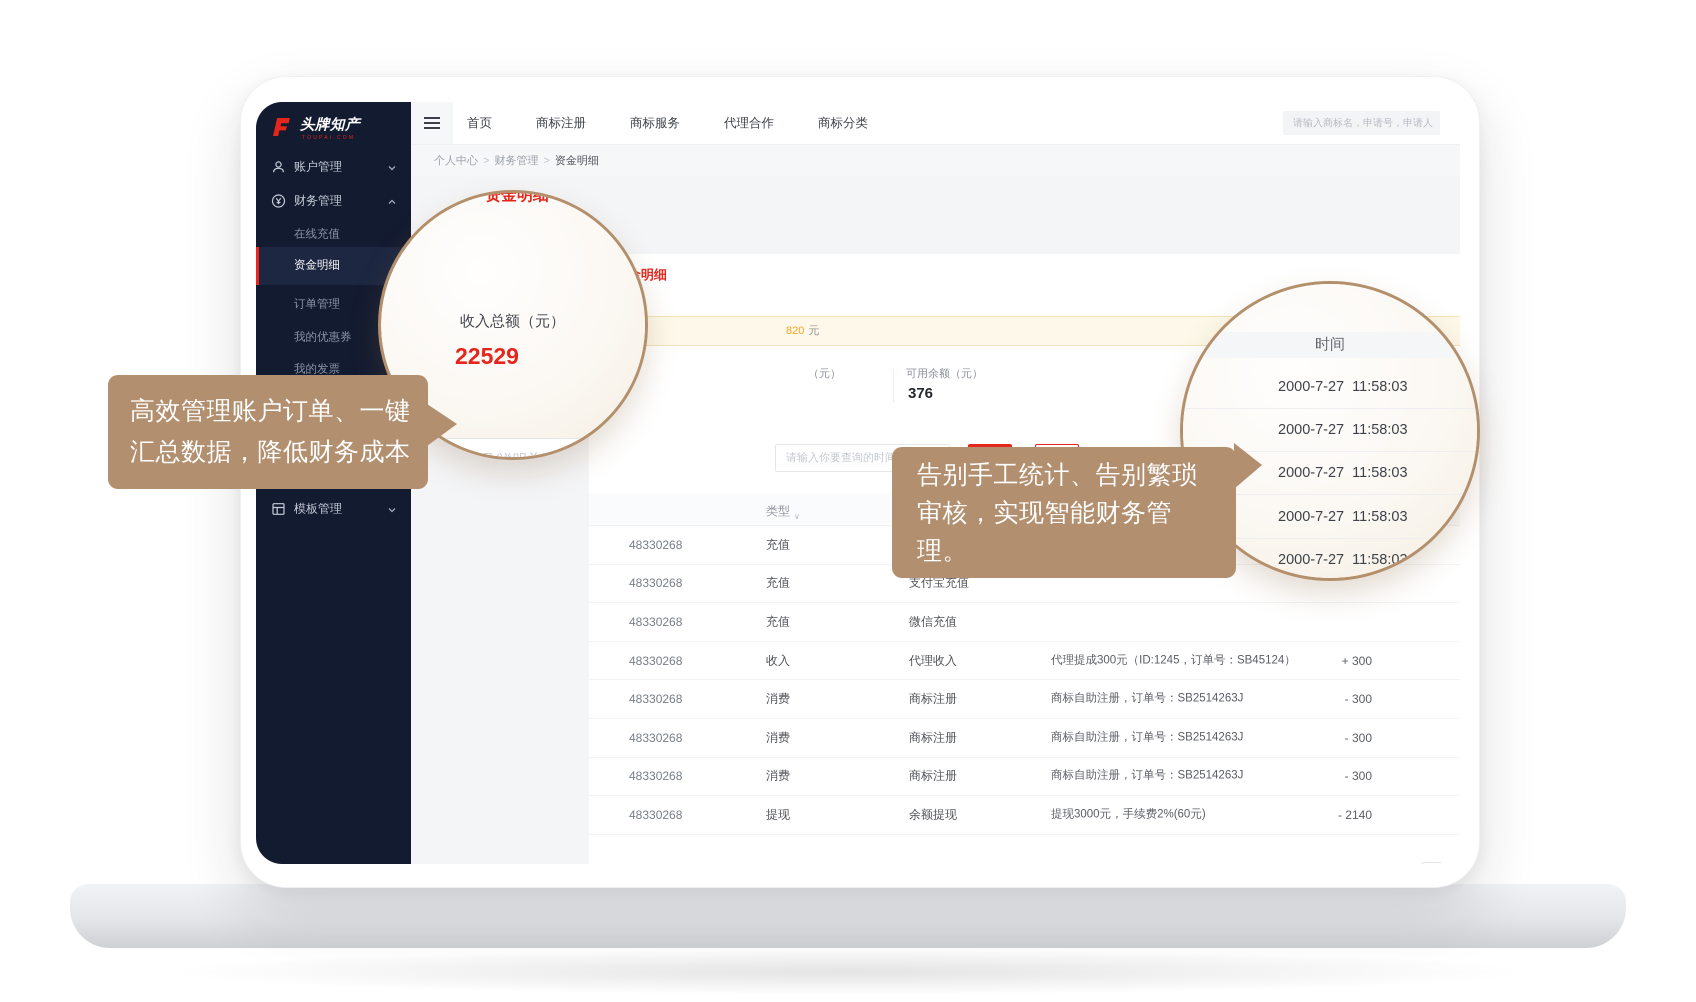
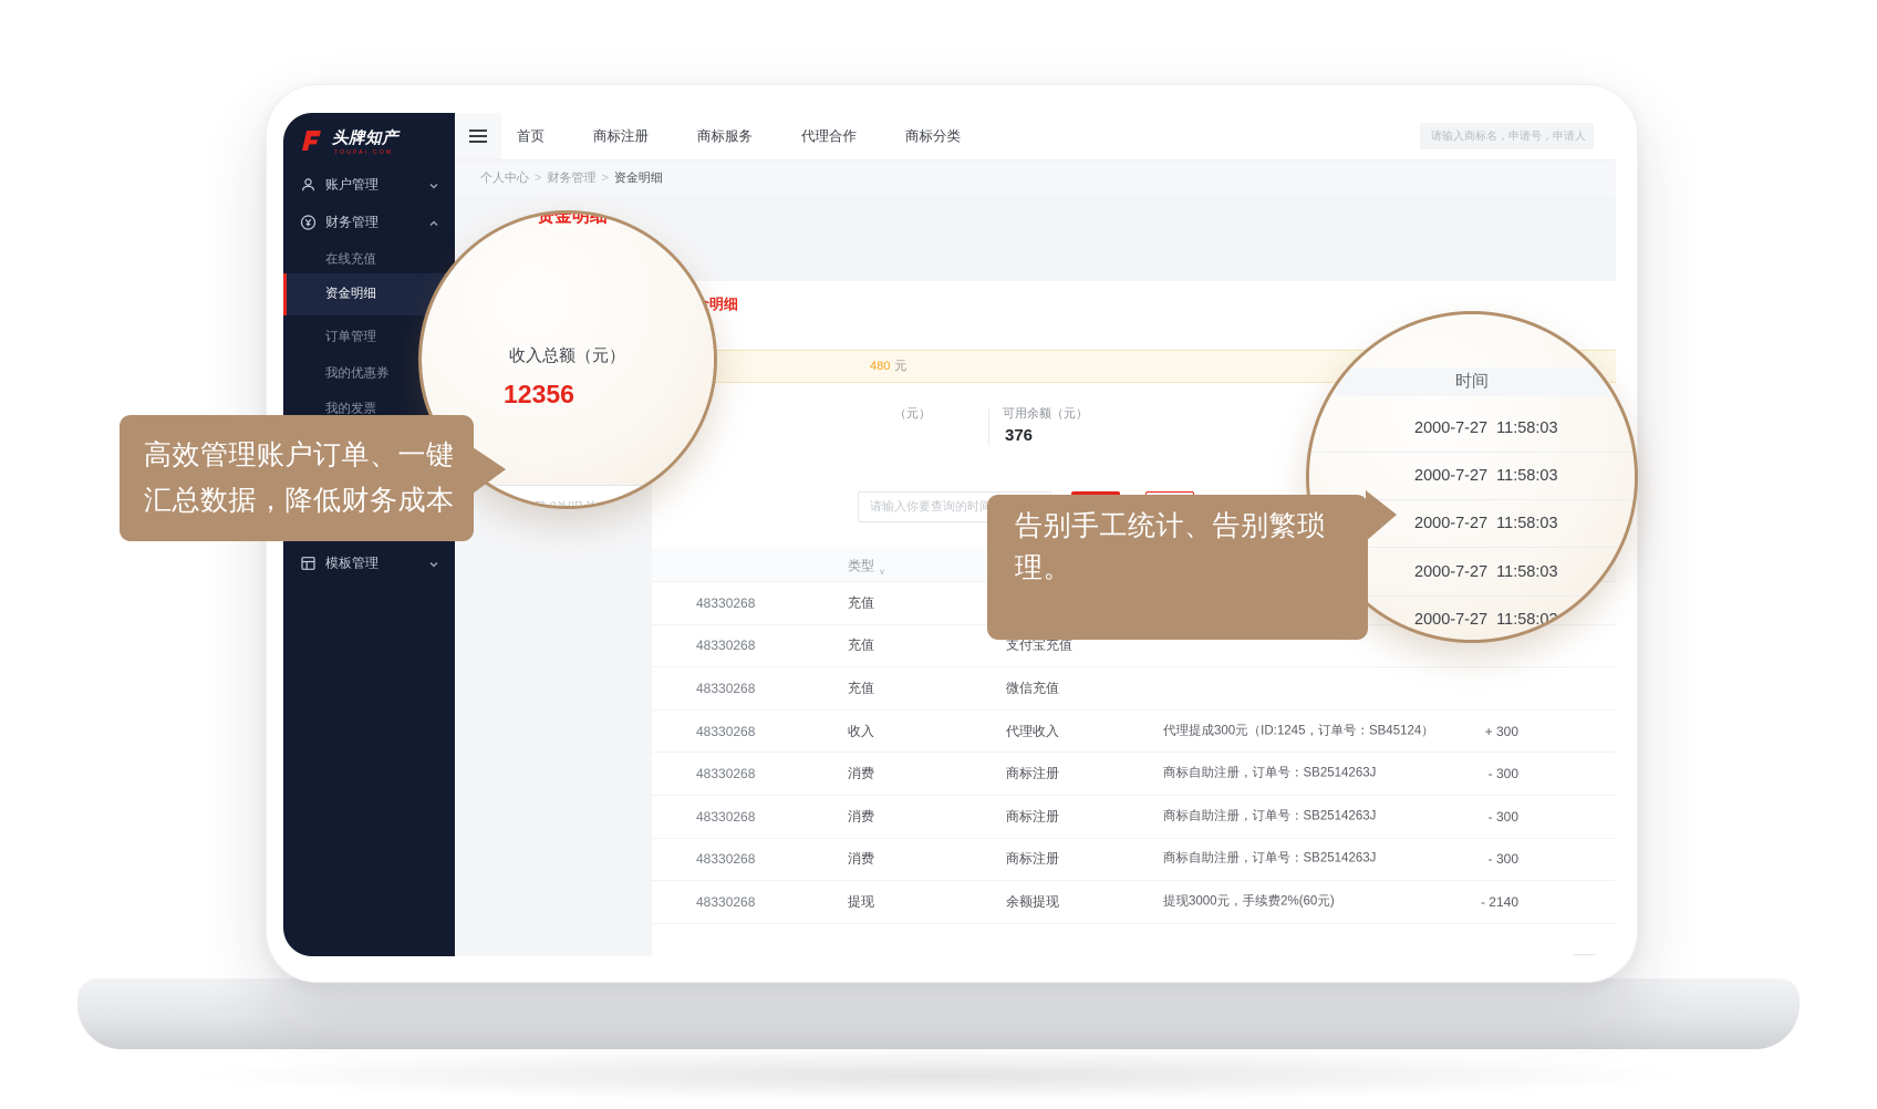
  头牌知产
  账户管理
  财务管理
  在线充值
  资金明细
  订单管理
  我的优惠券
  我的发票
  模板管理
  首页
  商标注册
  商标服务
  代理合作
  商标分类
  请输入商标名，申请号，申请人
  个人中心 > 财务管理 > 资金明细
- 820 元
+ 480 元
  （元）
  可用余额（元）
  376
  请输入你要查询的时间
  类型
  ∨
  48330268
  充值
  48330268
  充值
  支付宝充值
  48330268
  充值
  微信充值
  48330268
  收入
  代理收入
  代理提成300元（ID:1245，订单号：SB45124）
  + 300
  48330268
  消费
  商标注册
  商标自助注册，订单号：SB2514263J
  - 300
  48330268
  消费
  商标注册
  商标自助注册，订单号：SB2514263J
  - 300
  48330268
  消费
  商标注册
  商标自助注册，订单号：SB2514263J
  - 300
  48330268
  提现
  余额提现
  提现3000元，手续费2%(60元)
  - 2140
  资金明细
  收入总额（元）
- 22529
+ 12356
  时间
  2000-7-27 11:58:03
  2000-7-27 11:58:03
  2000-7-27 11:58:03
  2000-7-27 11:58:03
  2000-7-27 11:58:03
  高效管理账户订单、一键
  汇总数据，降低财务成本
  告别手工统计、告别繁琐
- 审核，实现智能财务管
  理。
